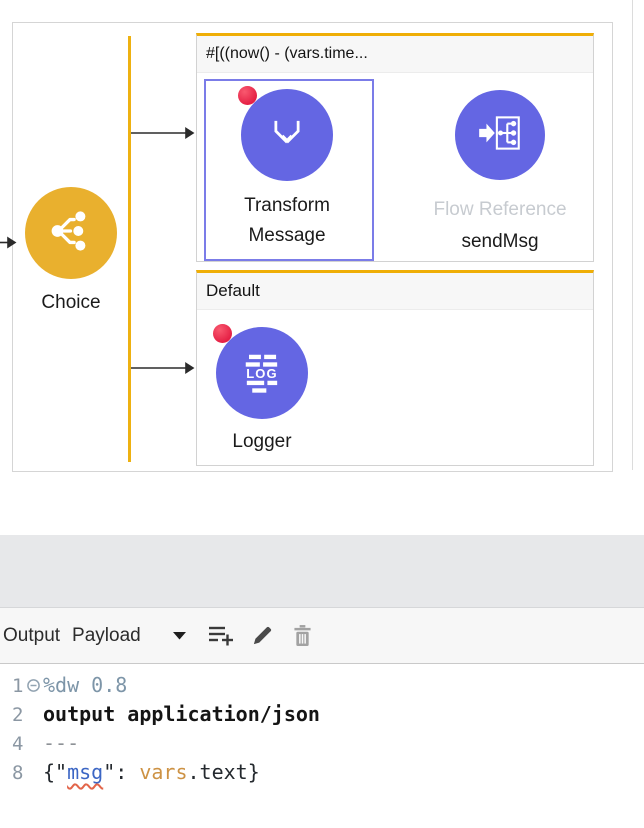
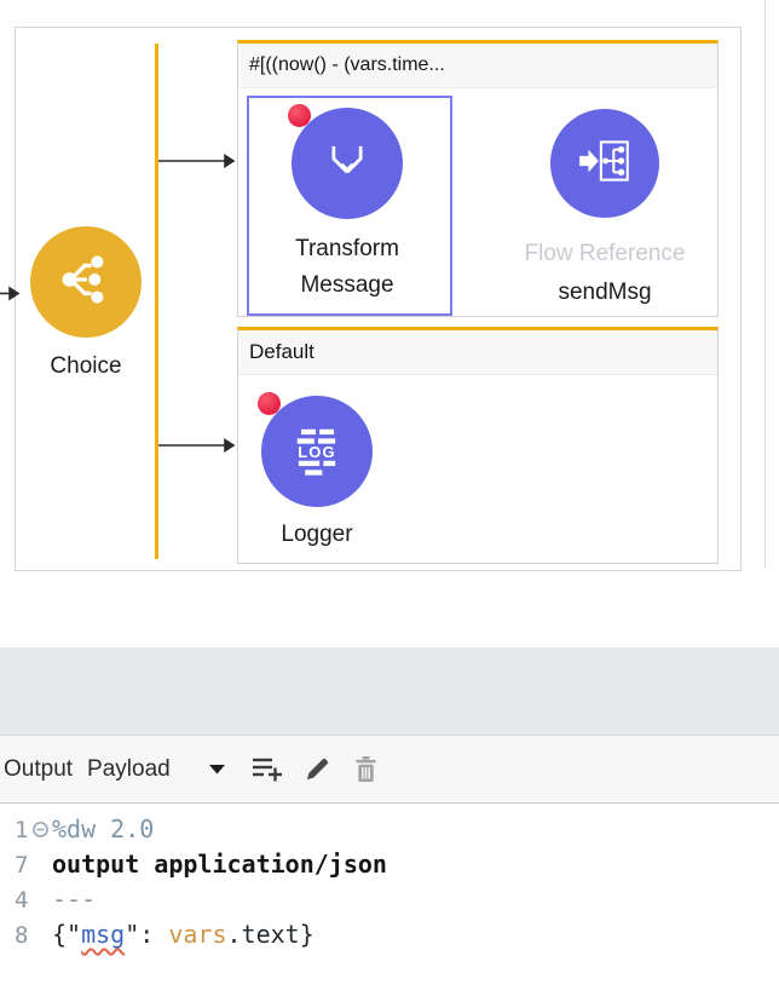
  Choice
  #[((now() - (vars.time...
  Transform
  Message
  Flow Reference
  sendMsg
  Default
  LOG
  Logger
  Output
  Payload
- 1 %dw 0.8
+ 1 %dw 2.0
- 2 output application/json
+ 7 output application/json
  4 ---
  8 {"msg": vars.text}
